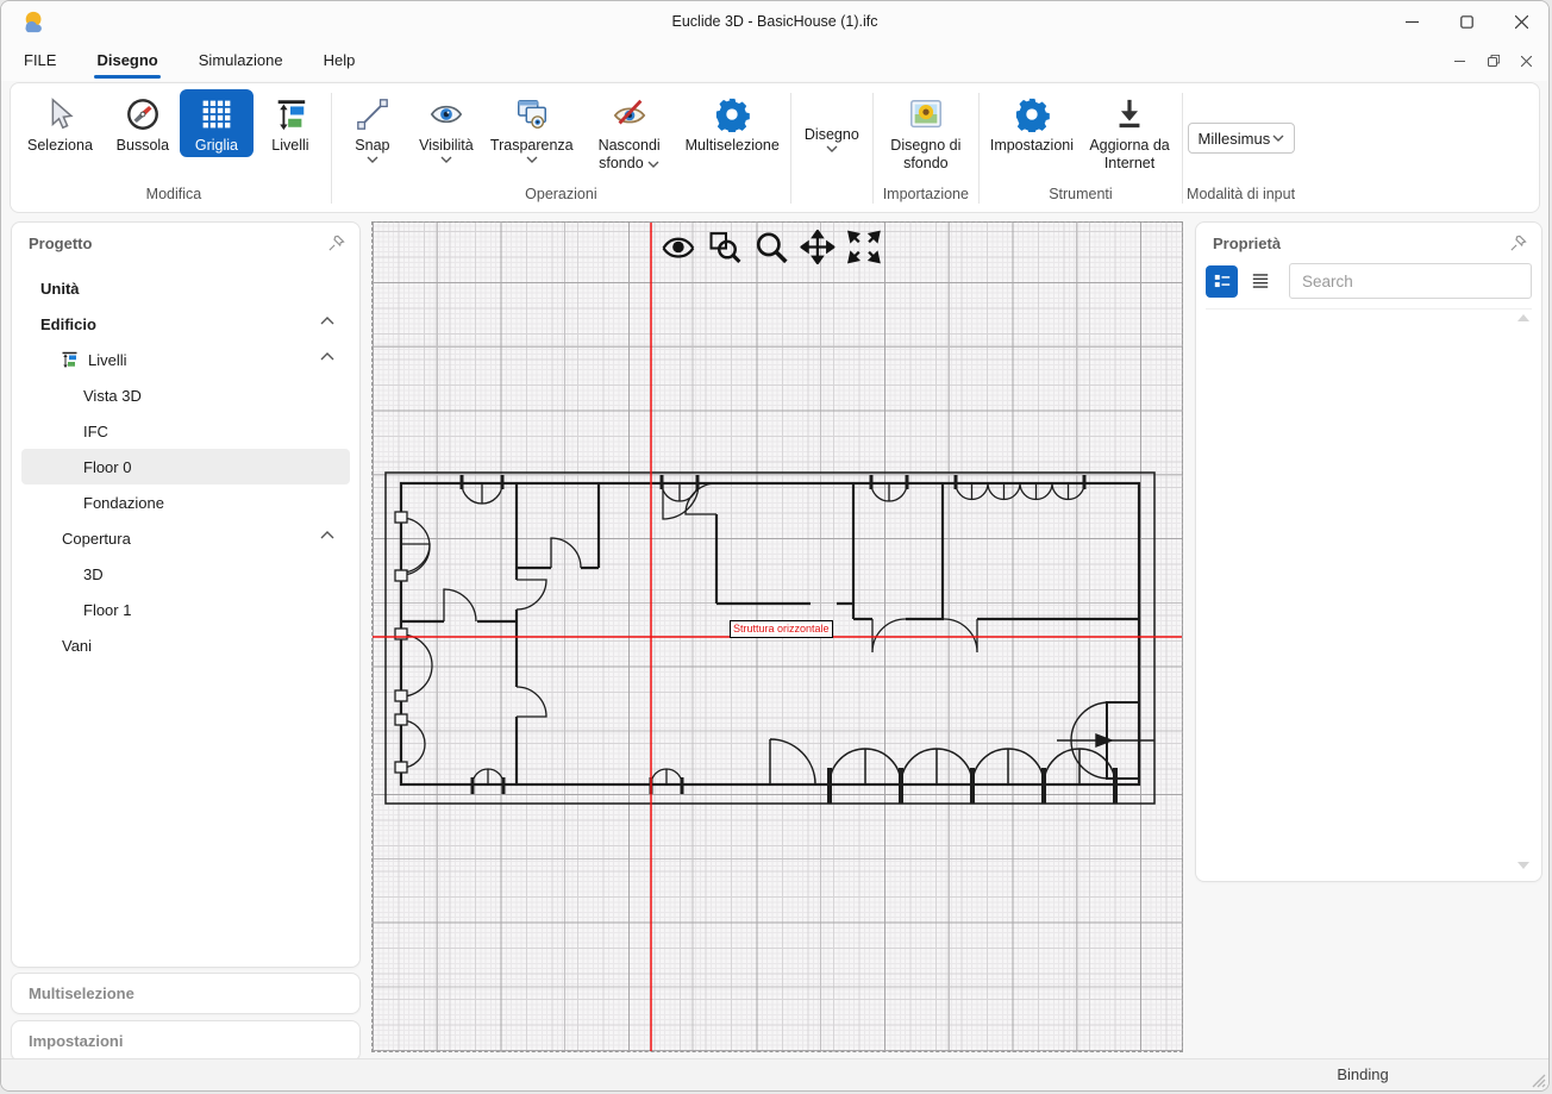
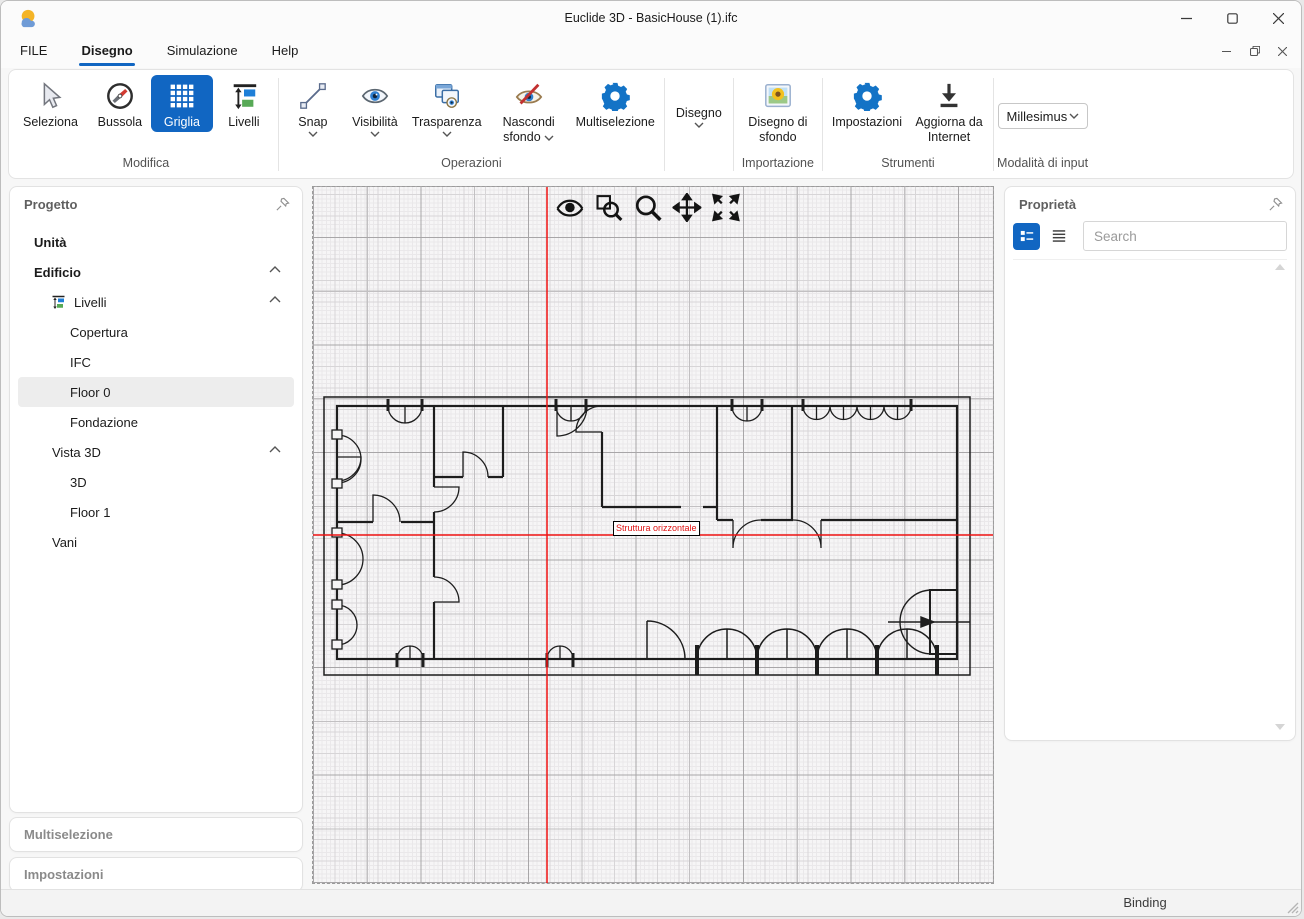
  Euclide 3D - BasicHouse (1).ifc
  FILE
  Disegno
  Simulazione
  Help
  Seleziona
  Bussola
  Griglia
  Livelli
  Modifica
  Snap
  Visibilità
  Trasparenza
  Nascondi sfondo
  Multiselezione
  Operazioni
  Disegno
  Disegno di sfondo
  Importazione
  Impostazioni
  Aggiorna da Internet
  Strumenti
  Millesimus
  Modalità di input
  Progetto
  Unità
  Edificio
  Livelli
- Vista 3D
+ Copertura
  IFC
  Floor 0
  Fondazione
- Copertura
+ Vista 3D
  3D
  Floor 1
  Vani
  Multiselezione
  Impostazioni
  Struttura orizzontale
  Proprietà
  Search
  Binding
